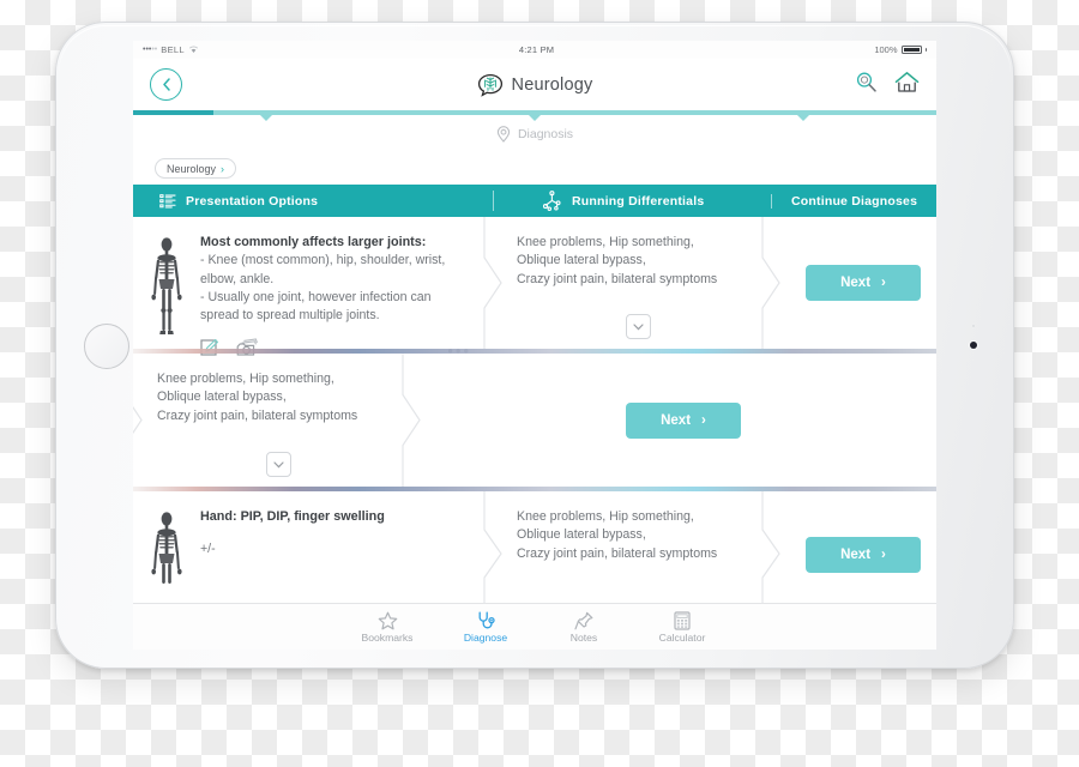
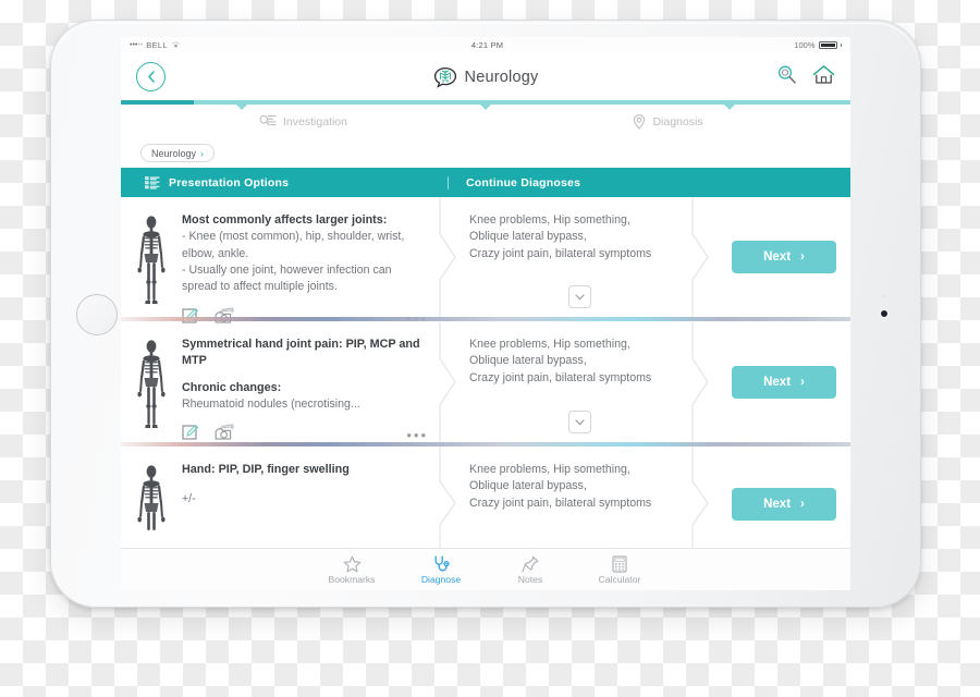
  BELL
  4:21 PM
  100%
  Neurology
+ Investigation
  Diagnosis
  Neurology
  ›
  Presentation Options
- Running Differentials
  Continue Diagnoses
  Most commonly affects larger joints:
  - Knee (most common), hip, shoulder, wrist, elbow, ankle.
- - Usually one joint, however infection can spread to spread multiple joints.
+ - Usually one joint, however infection can spread to affect multiple joints.
  Knee problems, Hip something,
  Oblique lateral bypass,
  Crazy joint pain, bilateral symptoms
  Next
  ›
+ Symmetrical hand joint pain: PIP, MCP and MTP
+ Chronic changes:
+ Rheumatoid nodules (necrotising...
+ •••
  Knee problems, Hip something,
  Oblique lateral bypass,
  Crazy joint pain, bilateral symptoms
  Next
  ›
  Hand: PIP, DIP, finger swelling
  +/-
  Knee problems, Hip something,
  Oblique lateral bypass,
  Crazy joint pain, bilateral symptoms
  Next
  ›
  Bookmarks
  Diagnose
  Notes
  Calculator
